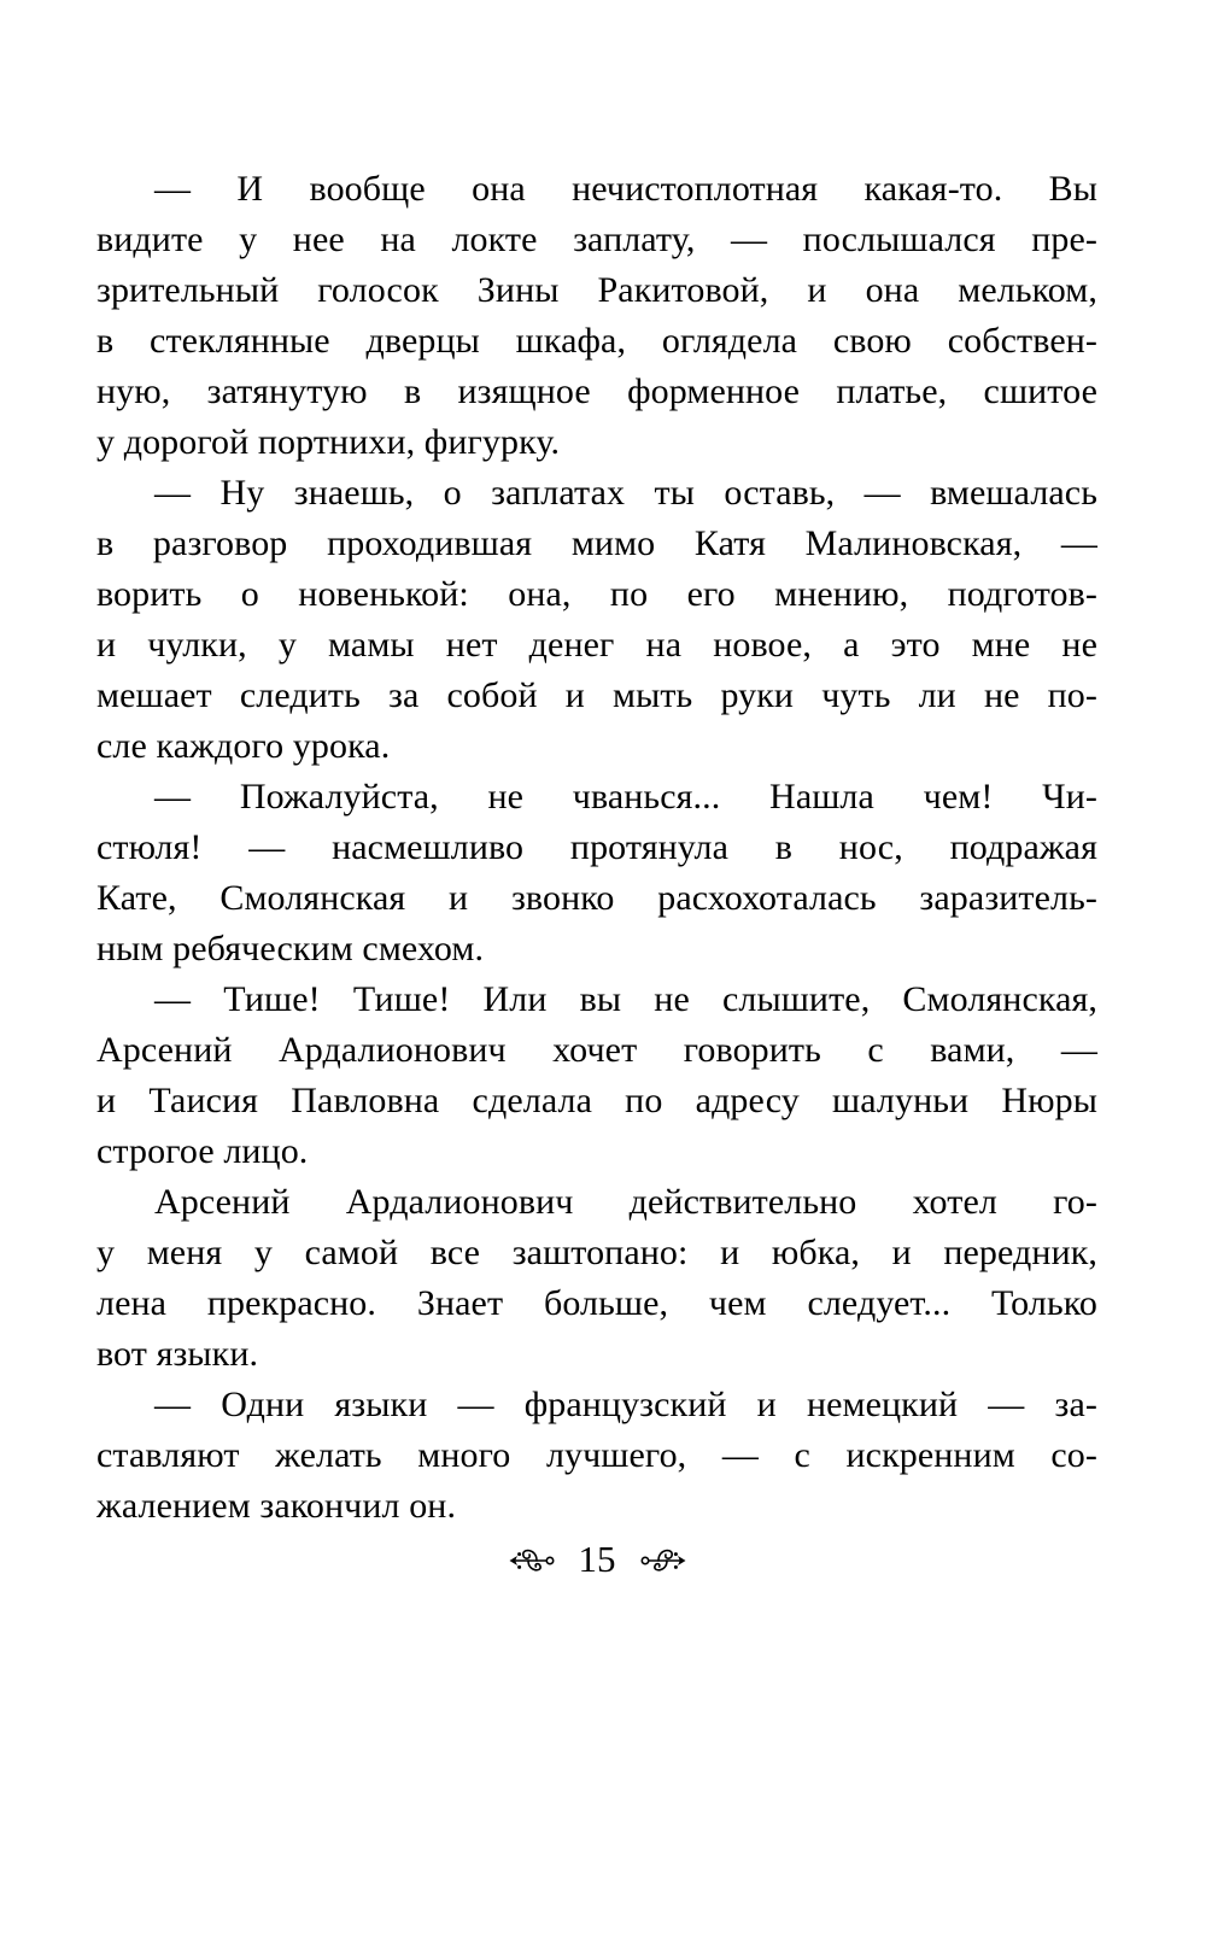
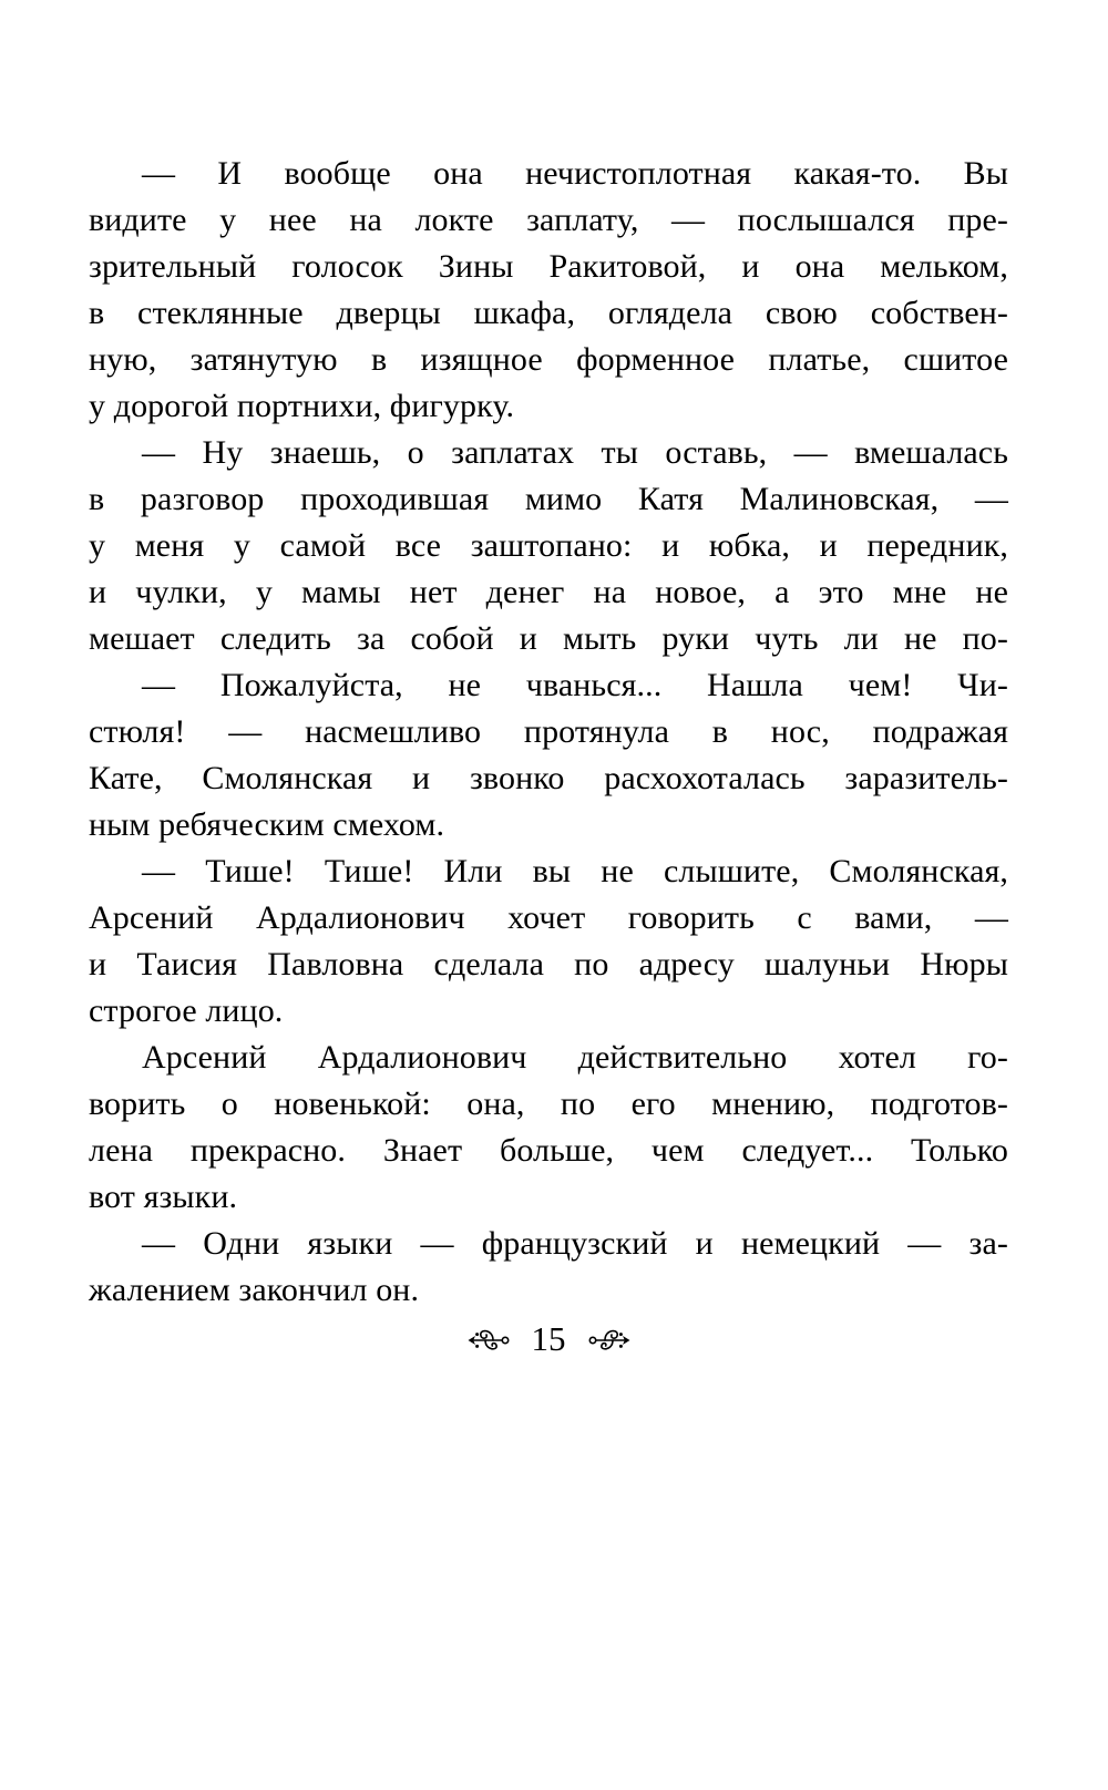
  — И вообще она нечистоплотная какая-то. Вы
  видите у нее на локте заплату, — послышался пре-
  зрительный голосок Зины Ракитовой, и она мельком,
  в стеклянные дверцы шкафа, оглядела свою собствен-
  ную, затянутую в изящное форменное платье, сшитое
  у дорогой портнихи, фигурку.
  — Ну знаешь, о заплатах ты оставь, — вмешалась
  в разговор проходившая мимо Катя Малиновская, —
- ворить о новенькой: она, по его мнению, подготов-
+ у меня у самой все заштопано: и юбка, и передник,
  и чулки, у мамы нет денег на новое, а это мне не
  мешает следить за собой и мыть руки чуть ли не по-
- сле каждого урока.
  — Пожалуйста, не чванься... Нашла чем! Чи-
  стюля! — насмешливо протянула в нос, подражая
  Кате, Смолянская и звонко расхохоталась заразитель-
  ным ребяческим смехом.
  — Тише! Тише! Или вы не слышите, Смолянская,
  Арсений Ардалионович хочет говорить с вами, —
  и Таисия Павловна сделала по адресу шалуньи Нюры
  строгое лицо.
  Арсений Ардалионович действительно хотел го-
- у меня у самой все заштопано: и юбка, и передник,
+ ворить о новенькой: она, по его мнению, подготов-
  лена прекрасно. Знает больше, чем следует... Только
  вот языки.
  — Одни языки — французский и немецкий — за-
- ставляют желать много лучшего, — с искренним со-
  жалением закончил он.
  15
